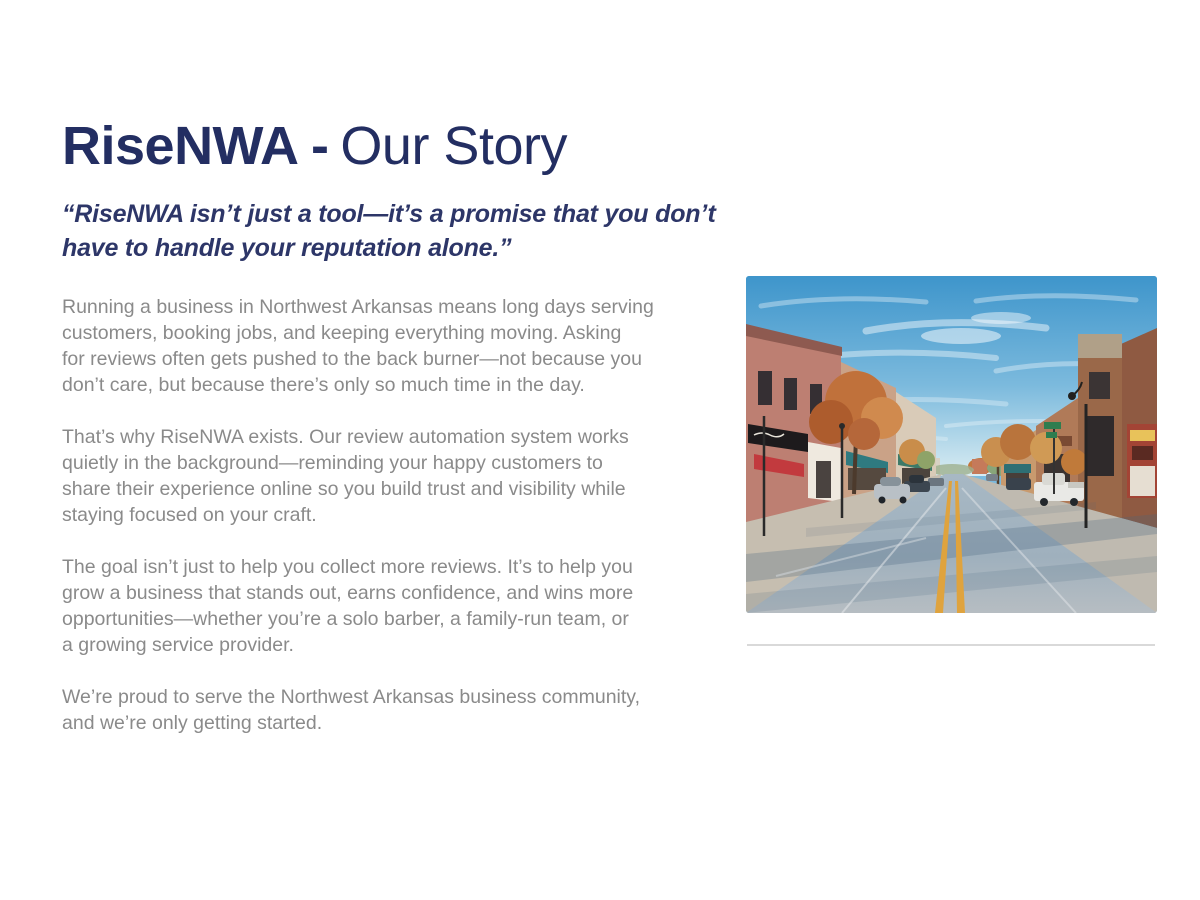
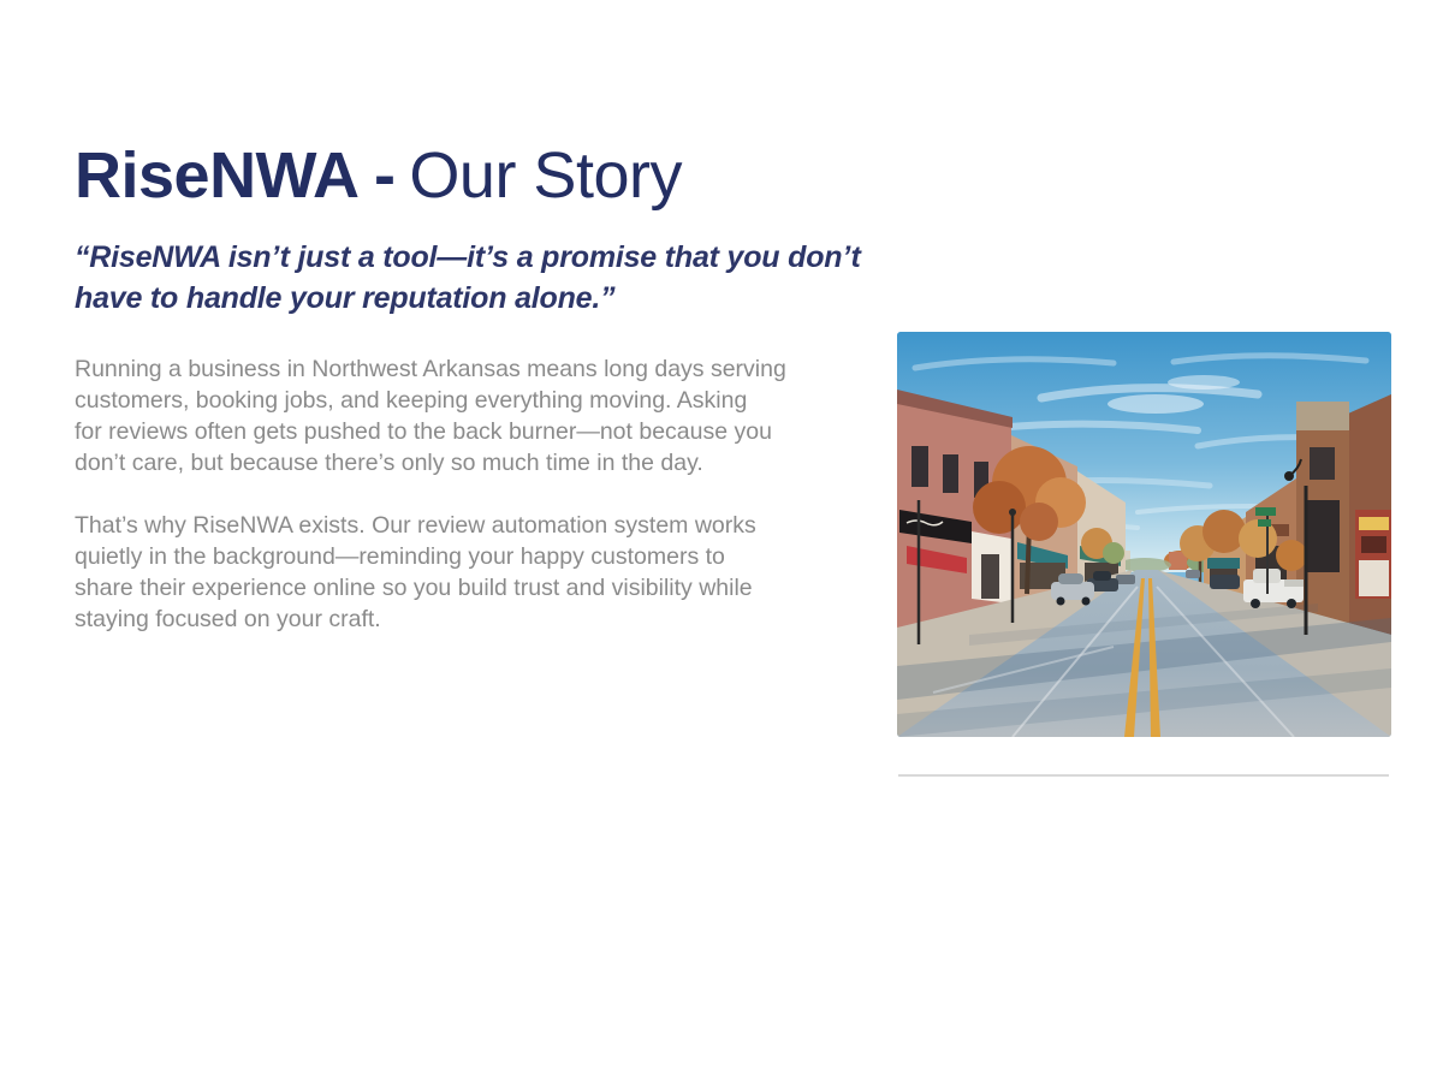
  RiseNWA - Our Story
  “RiseNWA isn’t just a tool—it’s a promise that you don’t
  have to handle your reputation alone.”
  Running a business in Northwest Arkansas means long days serving
  customers, booking jobs, and keeping everything moving. Asking
  for reviews often gets pushed to the back burner—not because you
  don’t care, but because there’s only so much time in the day.
  That’s why RiseNWA exists. Our review automation system works
  quietly in the background—reminding your happy customers to
  share their experience online so you build trust and visibility while
  staying focused on your craft.
- The goal isn’t just to help you collect more reviews. It’s to help you
- grow a business that stands out, earns confidence, and wins more
- opportunities—whether you’re a solo barber, a family-run team, or
- a growing service provider.
- We’re proud to serve the Northwest Arkansas business community,
- and we’re only getting started.
